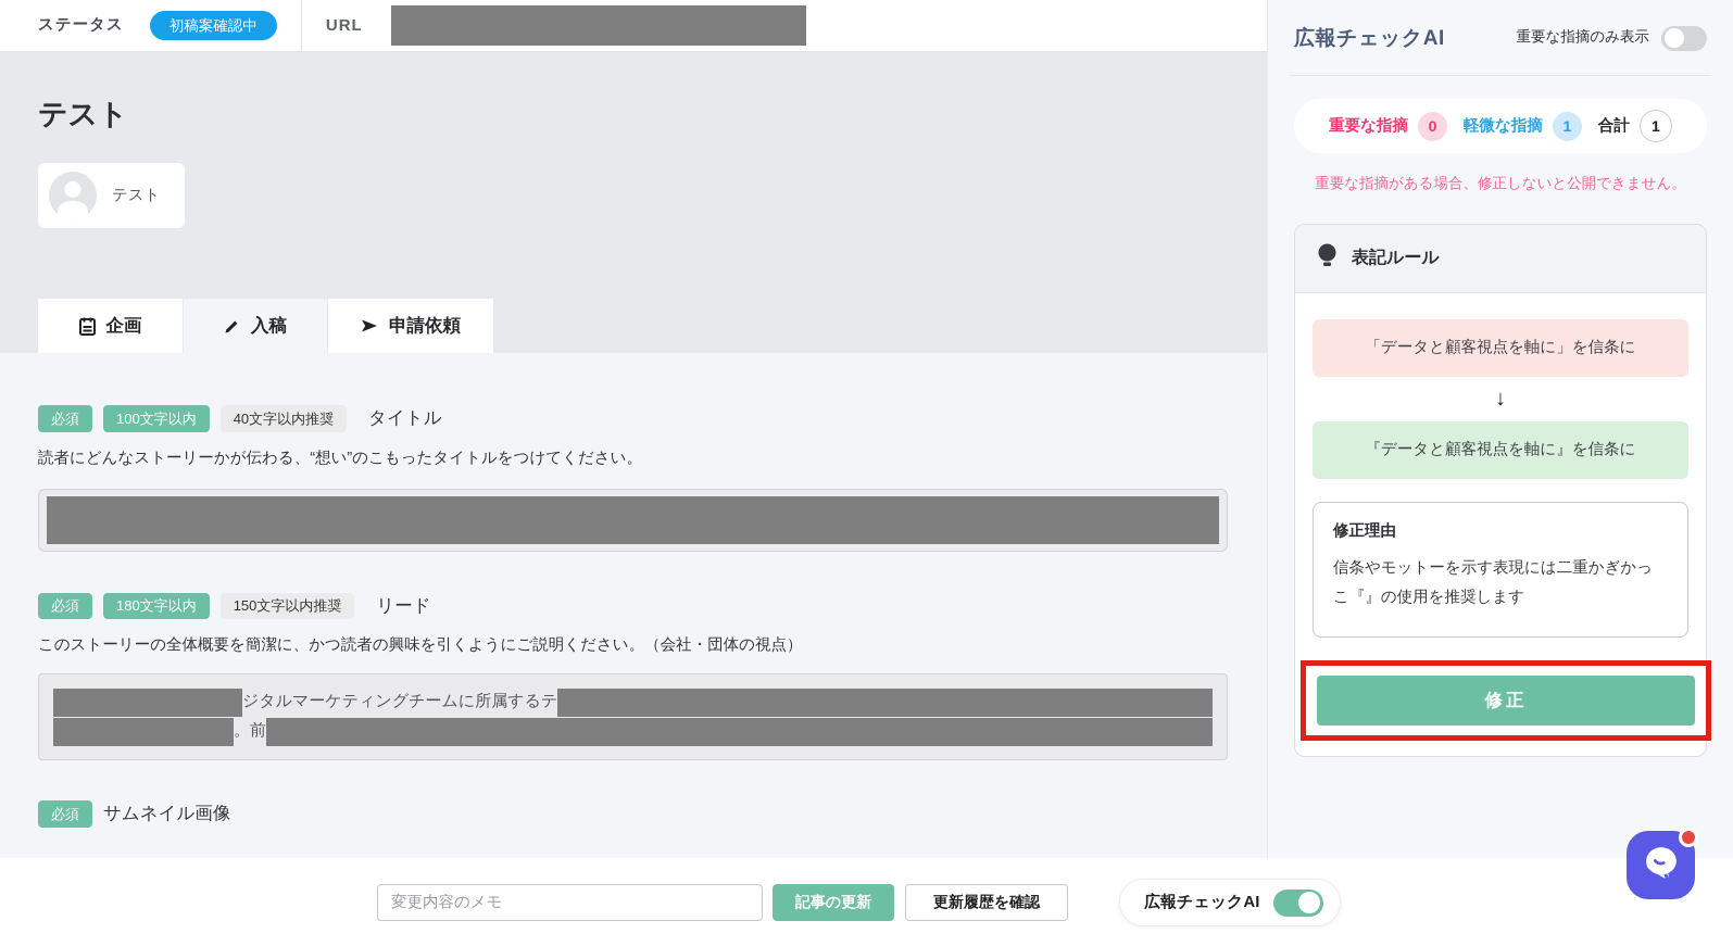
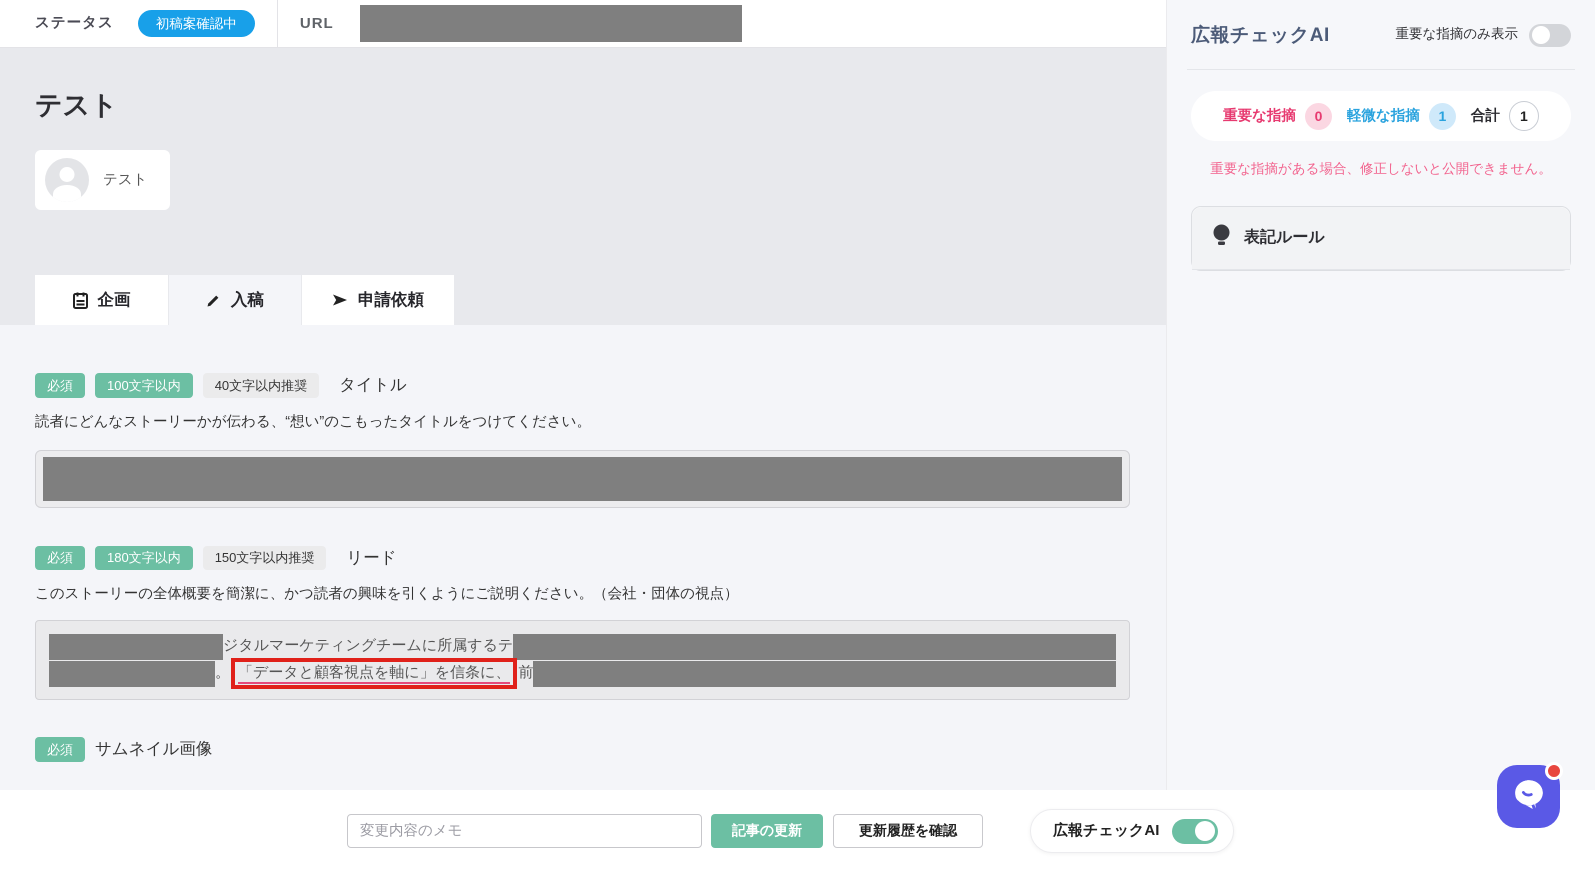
  ステータス
  初稿案確認中
  URL
  テスト
  テスト
  企画
  入稿
  申請依頼
  必須
  100文字以内
  40文字以内推奨
  タイトル
  読者にどんなストーリーかが伝わる、“想い”のこもったタイトルをつけてください。
  必須
  180文字以内
  150文字以内推奨
  リード
  このストーリーの全体概要を簡潔に、かつ読者の興味を引くようにご説明ください。（会社・団体の視点）
  ジタルマーケティングチームに所属するテ
  。
+ 「データと顧客視点を軸に」を信条に、
  前
  必須
  サムネイル画像
  広報チェックAI
  重要な指摘のみ表示
  重要な指摘
  0
  軽微な指摘
  1
  合計
  1
  重要な指摘がある場合、修正しないと公開できません。
  表記ルール
- 「データと顧客視点を軸に」を信条に
- ↓
- 『データと顧客視点を軸に』を信条に
- 修正理由
- 信条やモットーを示す表現には二重かぎかっこ『』の使用を推奨します
- 修正
  変更内容のメモ
  記事の更新
  更新履歴を確認
  広報チェックAI
